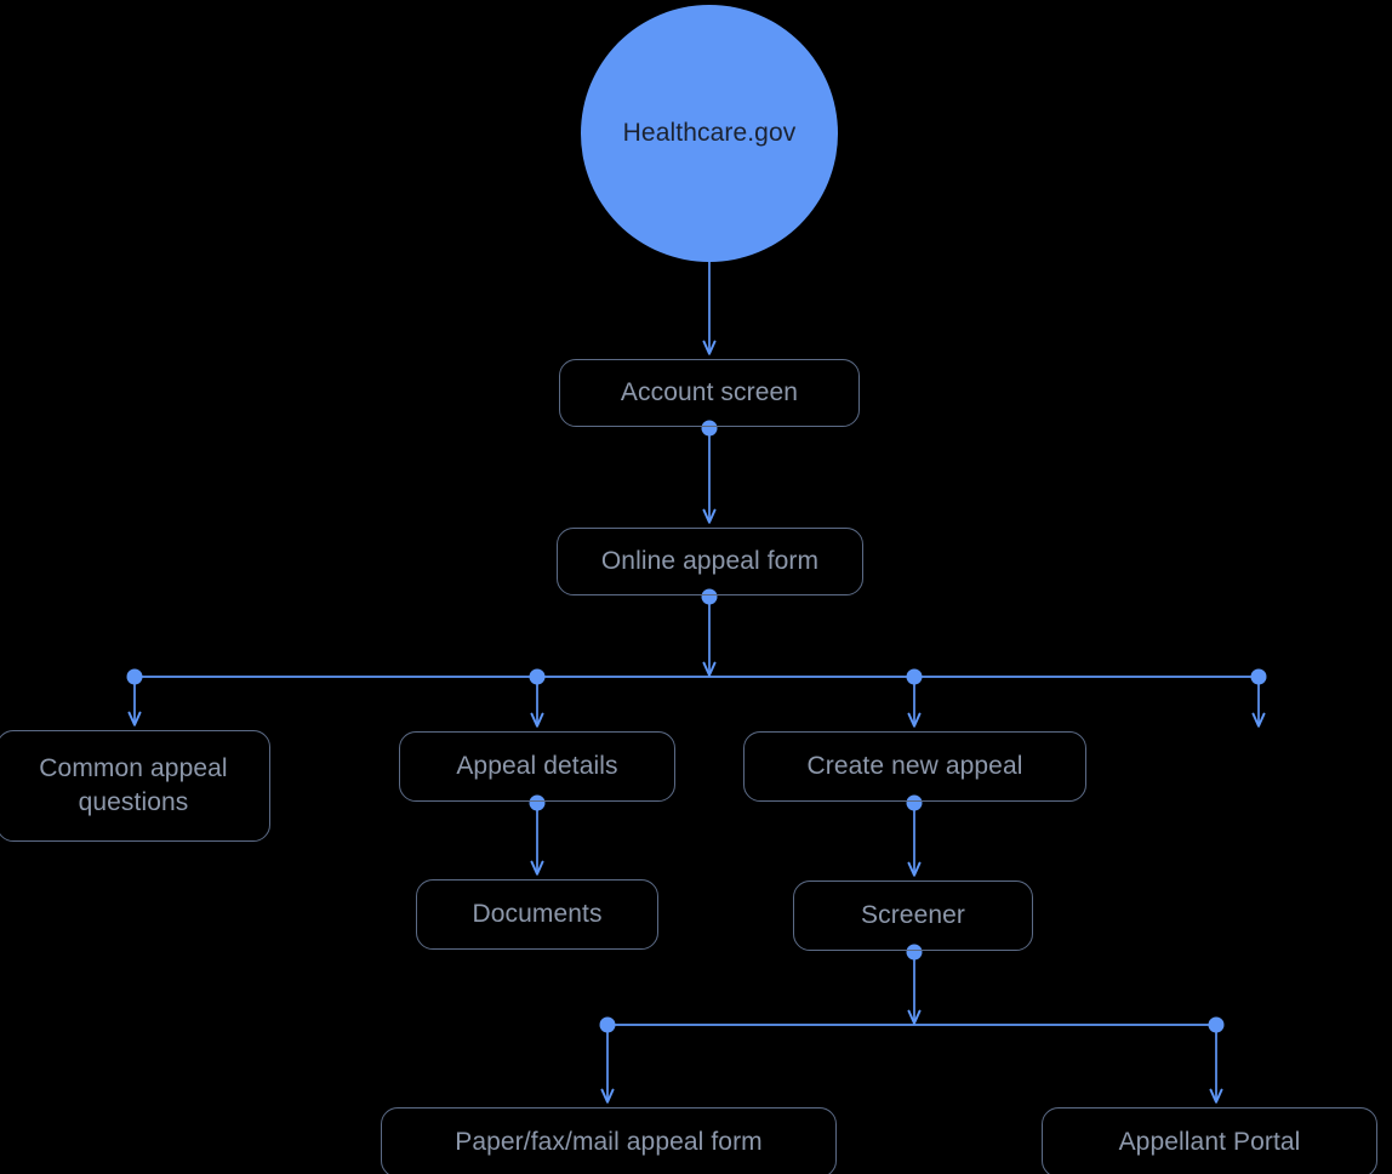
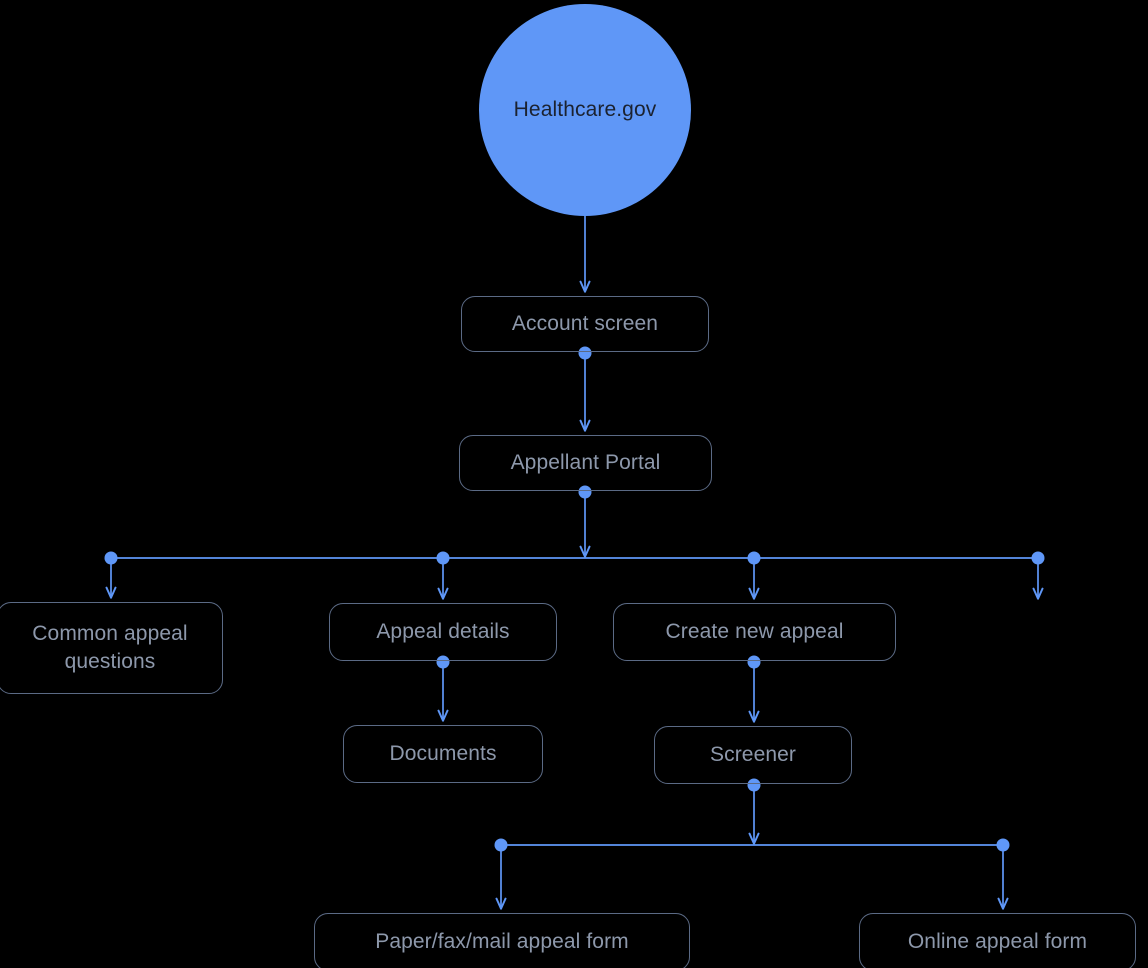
  Healthcare.gov
  Account screen
- Online appeal form
+ Appellant Portal
  Common appeal
  questions
  Appeal details
  Create new appeal
  Documents
  Screener
  Paper/fax/mail appeal form
- Appellant Portal
+ Online appeal form
